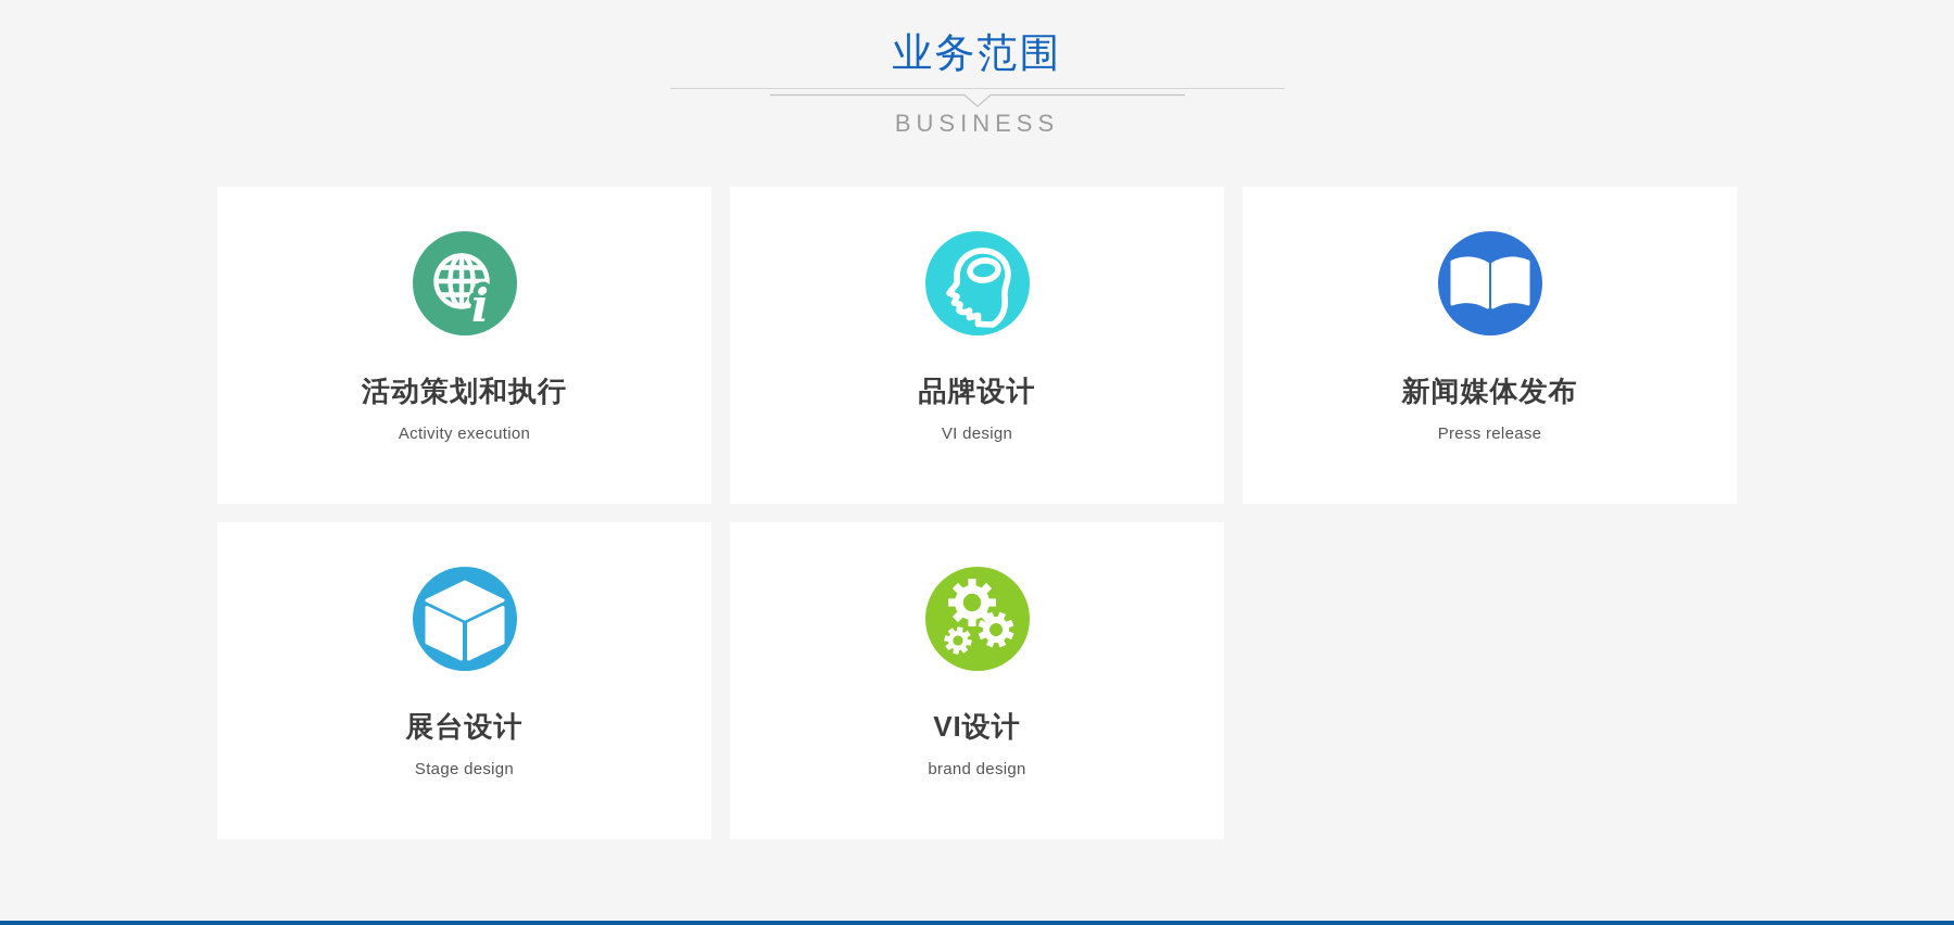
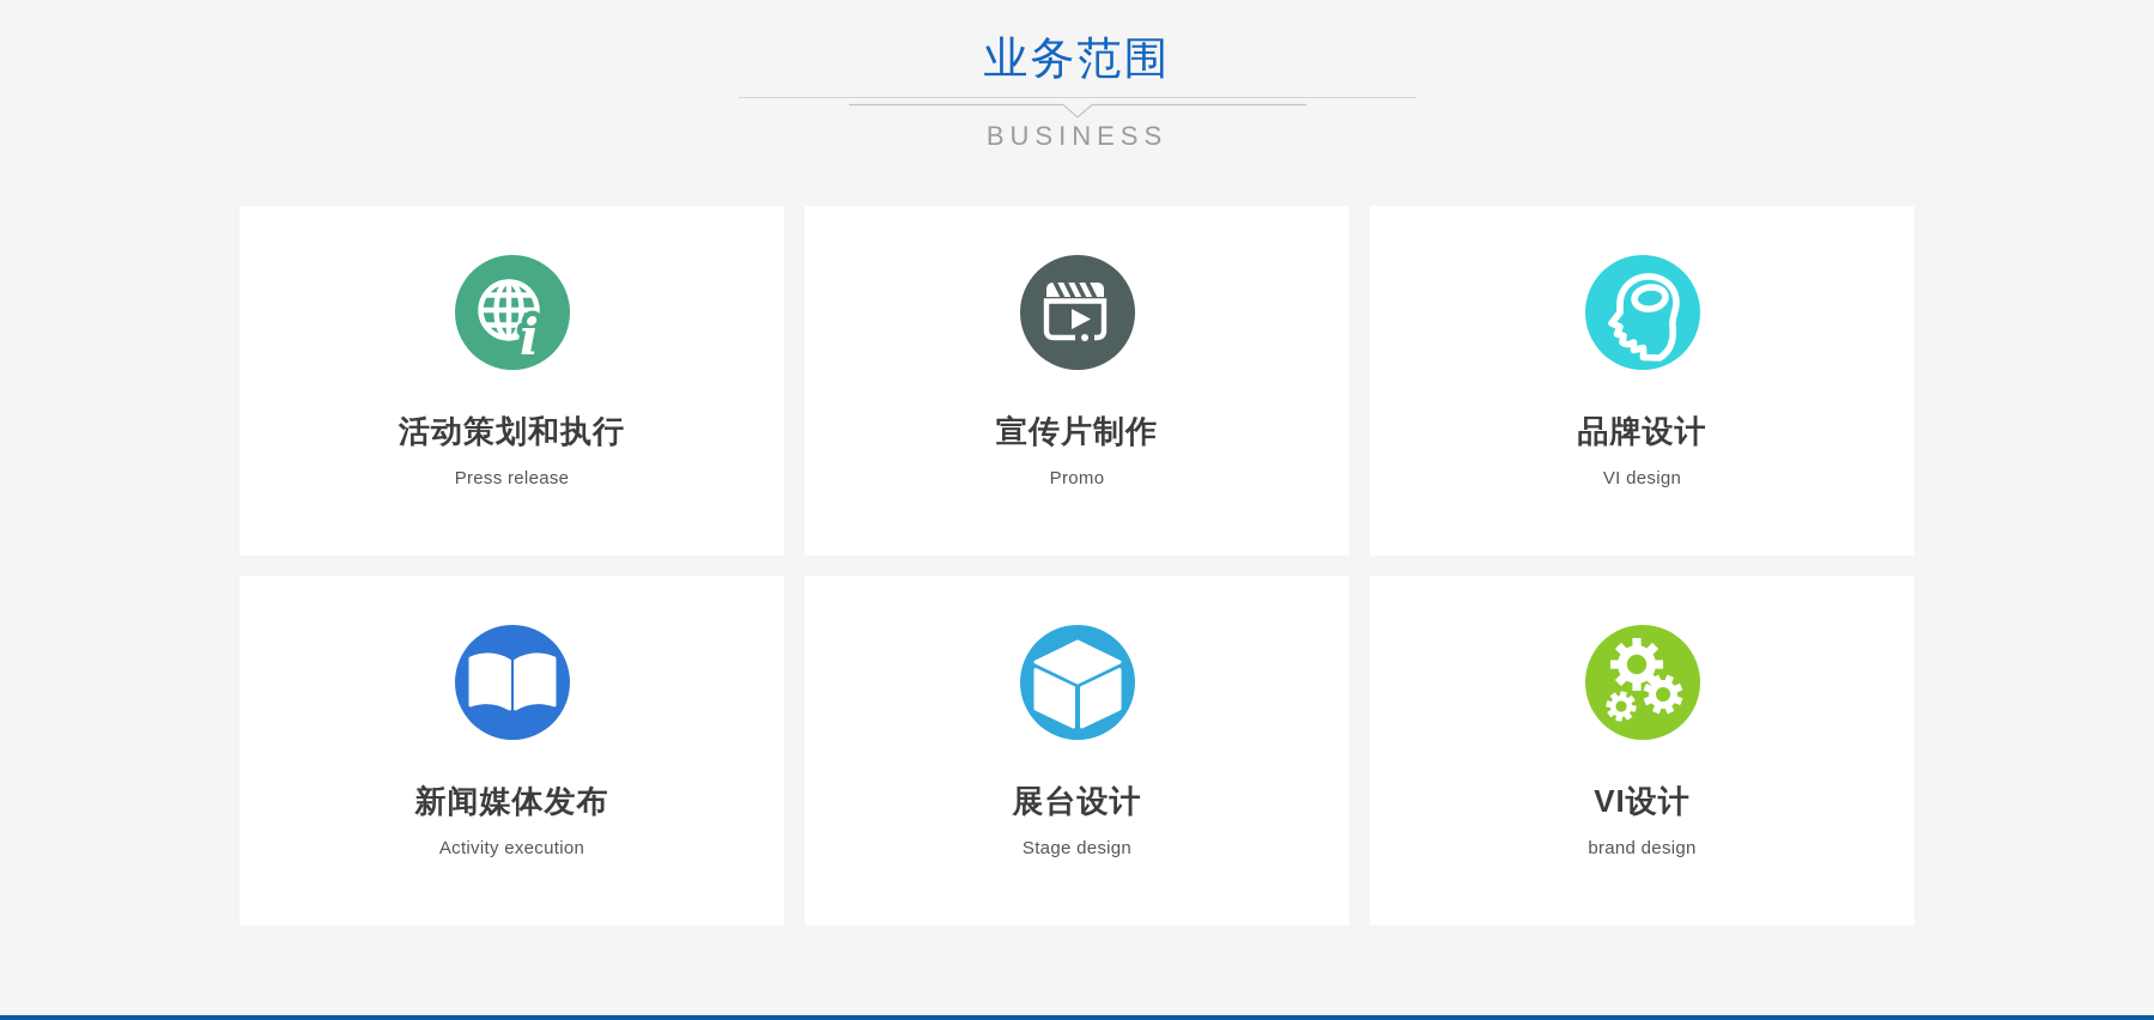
  业务范围
  BUSINESS
  i
  活动策划和执行
- Activity execution
+ Press release
+ 宣传片制作
+ Promo
  品牌设计
  VI design
  新闻媒体发布
- Press release
+ Activity execution
  展台设计
  Stage design
  VI设计
  brand design
